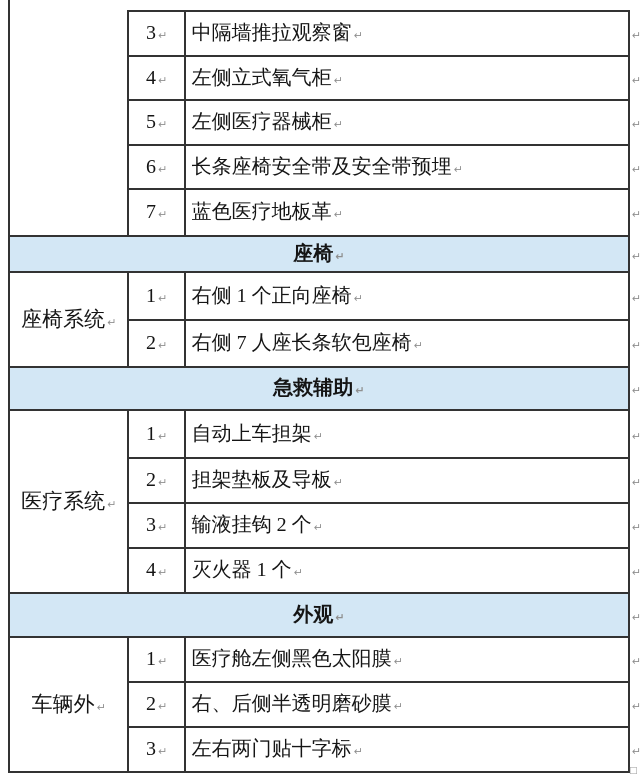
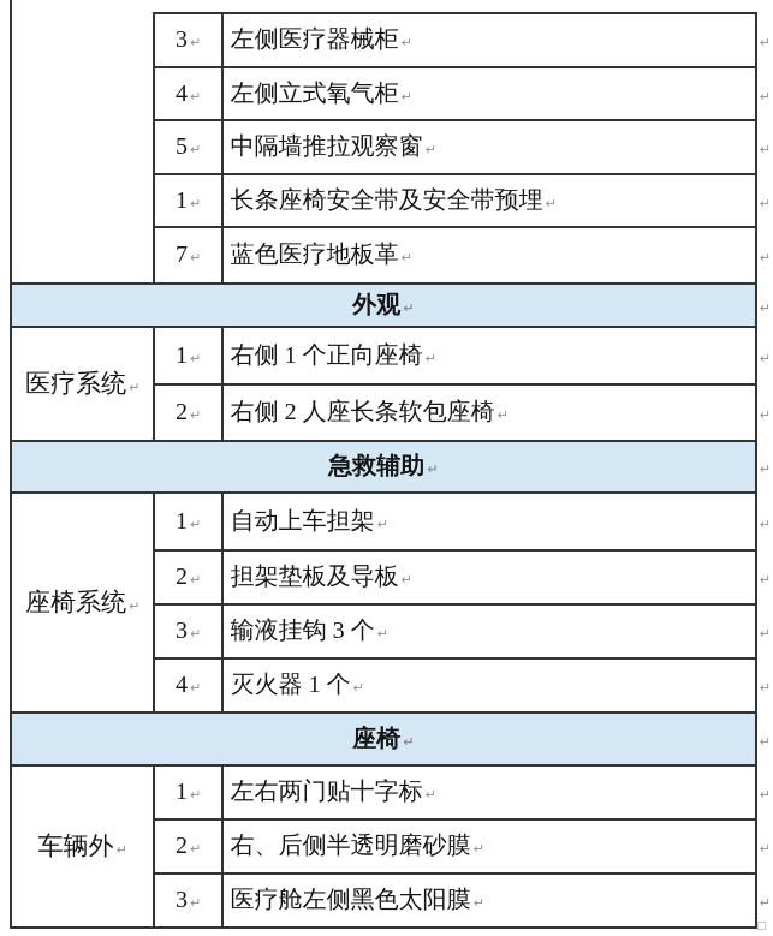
- 	3 ↵	中隔墙推拉观察窗 ↵	↵
+ 	3 ↵	左侧医疗器械柜 ↵	↵
  4 ↵	左侧立式氧气柜 ↵	↵
- 5 ↵	左侧医疗器械柜 ↵	↵
+ 5 ↵	中隔墙推拉观察窗 ↵	↵
- 6 ↵	长条座椅安全带及安全带预埋 ↵	↵
+ 1 ↵	长条座椅安全带及安全带预埋 ↵	↵
  7 ↵	蓝色医疗地板革 ↵	↵
- 座椅 ↵	↵
+ 外观 ↵	↵
- 座椅系统 ↵	1 ↵	右侧 1 个正向座椅 ↵	↵
+ 医疗系统 ↵	1 ↵	右侧 1 个正向座椅 ↵	↵
- 2 ↵	右侧 7 人座长条软包座椅 ↵	↵
+ 2 ↵	右侧 2 人座长条软包座椅 ↵	↵
  急救辅助 ↵	↵
- 医疗系统 ↵	1 ↵	自动上车担架 ↵	↵
+ 座椅系统 ↵	1 ↵	自动上车担架 ↵	↵
  2 ↵	担架垫板及导板 ↵	↵
- 3 ↵	输液挂钩 2 个 ↵	↵
+ 3 ↵	输液挂钩 3 个 ↵	↵
  4 ↵	灭火器 1 个 ↵	↵
- 外观 ↵	↵
+ 座椅 ↵	↵
- 车辆外 ↵	1 ↵	医疗舱左侧黑色太阳膜 ↵	↵
+ 车辆外 ↵	1 ↵	左右两门贴十字标 ↵	↵
  2 ↵	右、后侧半透明磨砂膜 ↵	↵
- 3 ↵	左右两门贴十字标 ↵	↵
+ 3 ↵	医疗舱左侧黑色太阳膜 ↵	↵
  □
